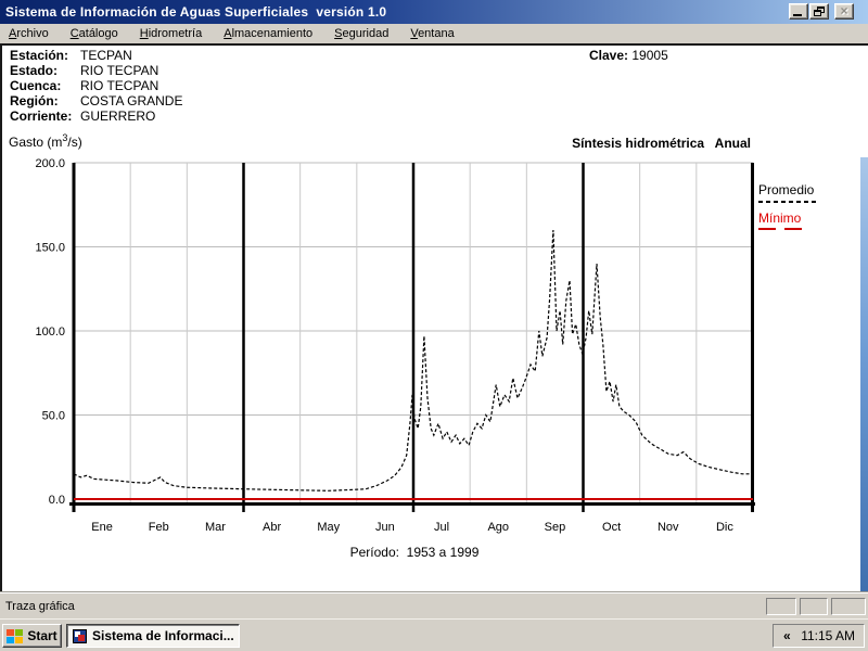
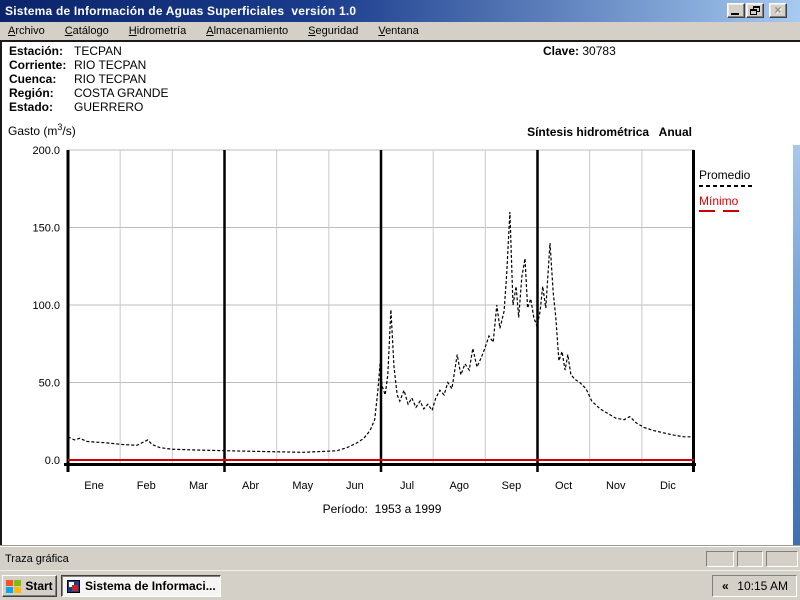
  Sistema de Información de Aguas Superficiales versión 1.0
  ×
  Archivo
  Catálogo
  Hidrometría
  Almacenamiento
  Seguridad
  Ventana
  Estación: TECPAN
- Estado: RIO TECPAN
+ Corriente: RIO TECPAN
  Cuenca: RIO TECPAN
  Región: COSTA GRANDE
- Corriente: GUERRERO
+ Estado: GUERRERO
- Clave: 19005
+ Clave: 30783
  Gasto (m3/s)
  Síntesis hidrométrica Anual
  200.0
  150.0
  100.0
  50.0
  0.0
  Ene
  Feb
  Mar
  Abr
  May
  Jun
  Jul
  Ago
  Sep
  Oct
  Nov
  Dic
  Período: 1953 a 1999
  Promedio
  Mínimo
  Traza gráfica
  Start
  Sistema de Informaci...
  «
- 11:15 AM
+ 10:15 AM
